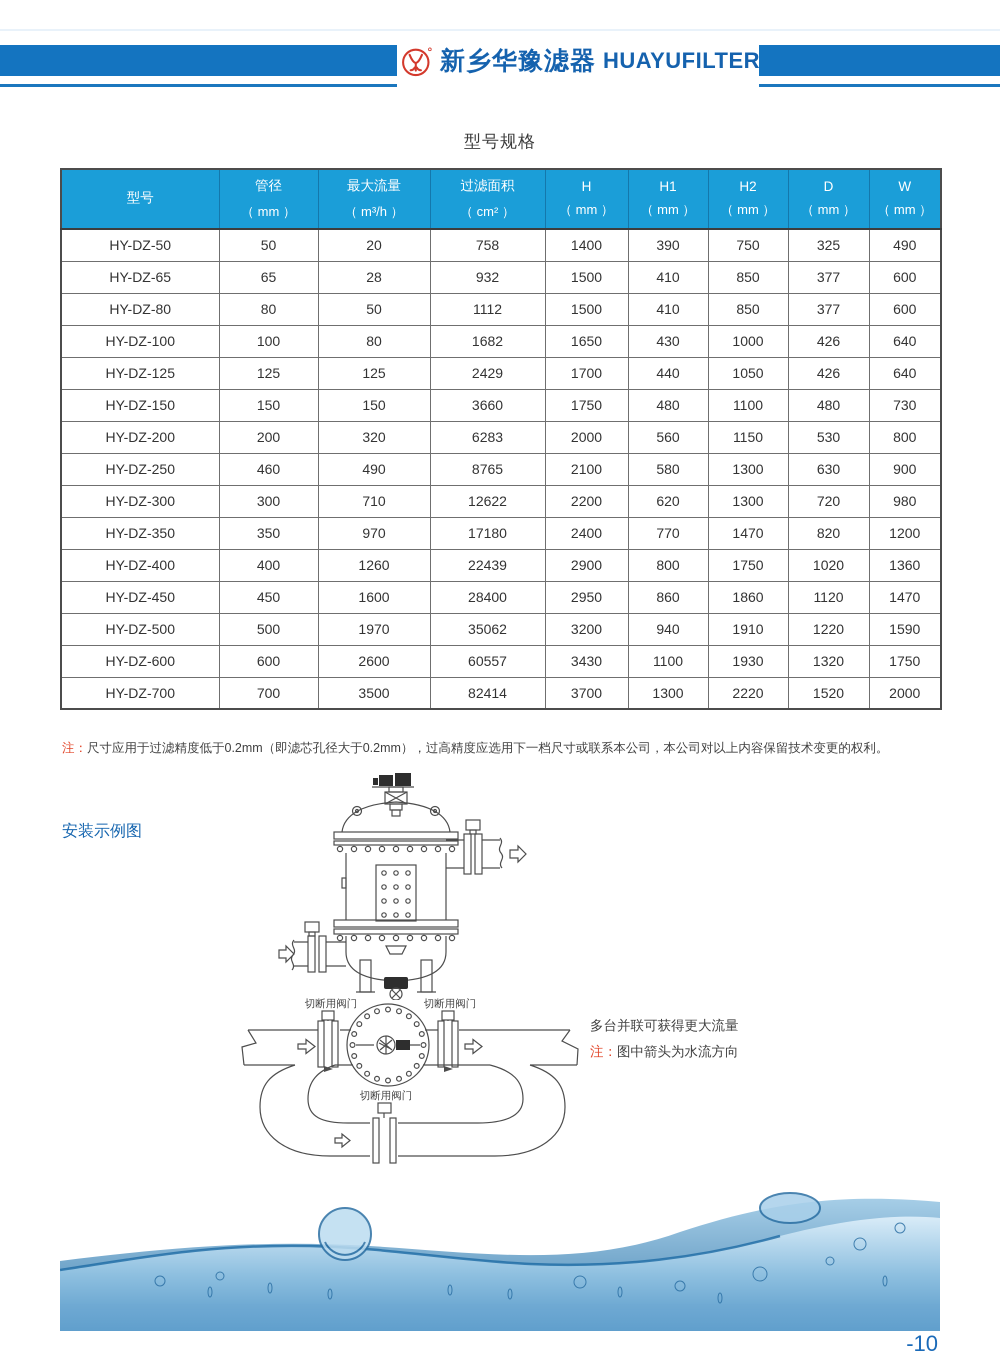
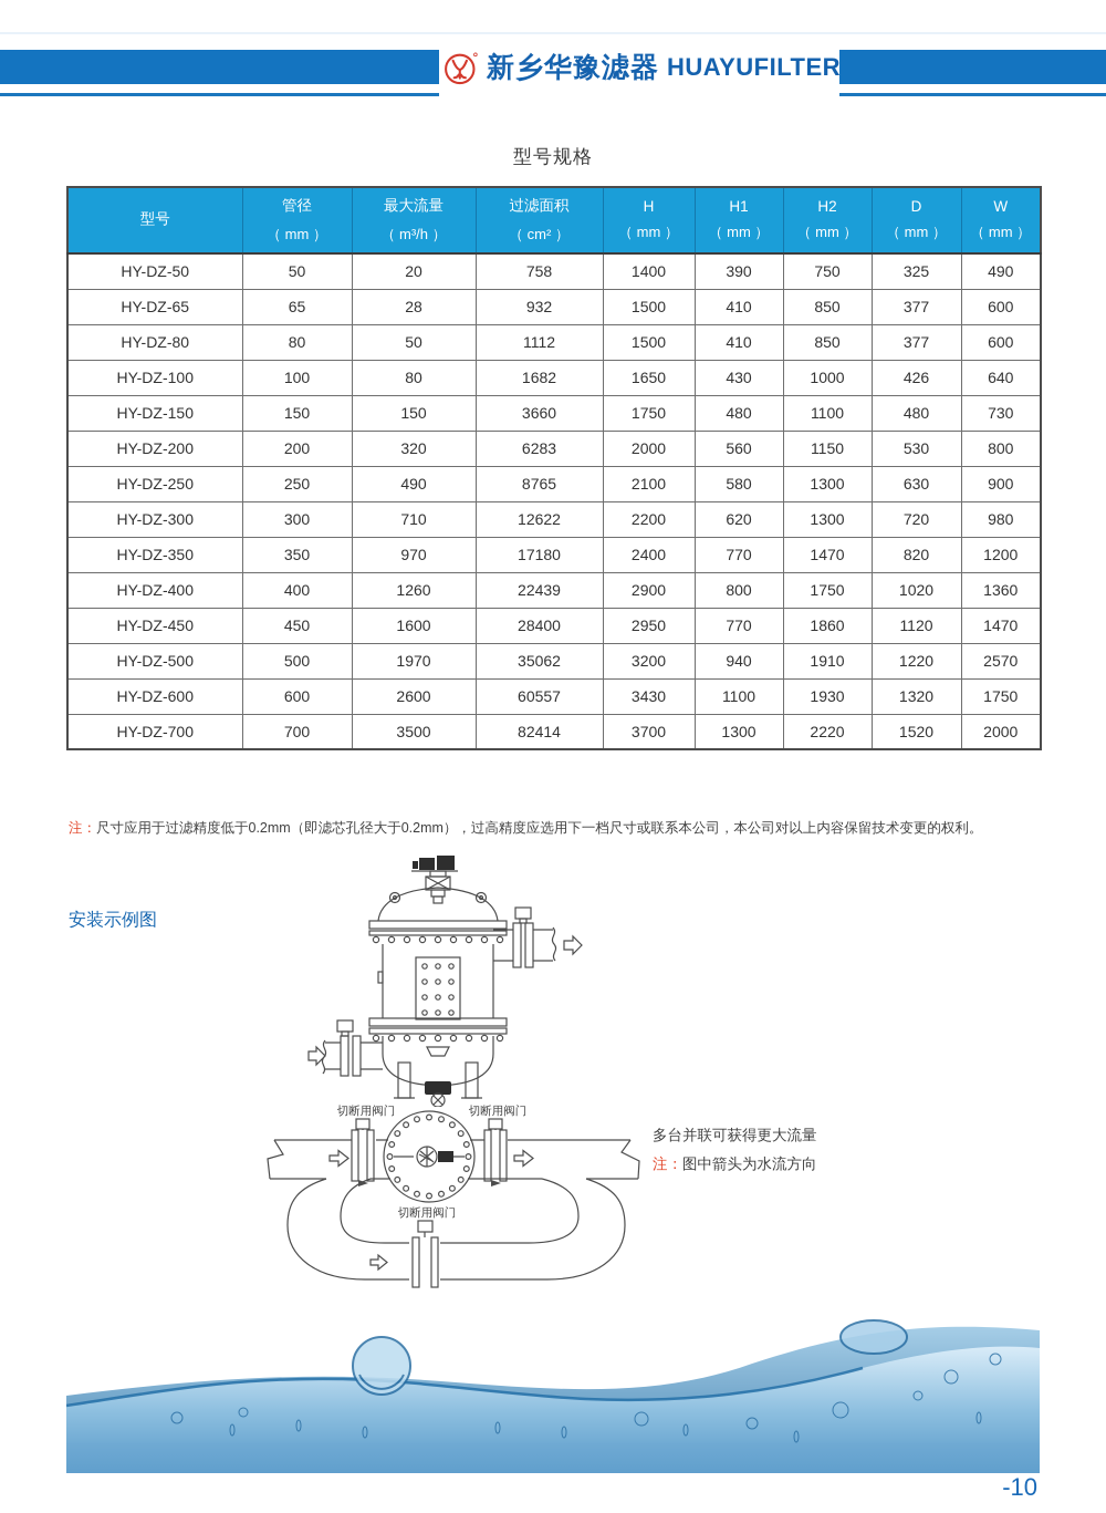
  新乡华豫滤器
  HUAYUFILTER
  型号规格
  型号	管径（ mm ）	最大流量（ m³/h ）	过滤面积（ cm² ）	H（ mm ）	H1（ mm ）	H2（ mm ）	D（ mm ）	W（ mm ）
  HY-DZ-50	50	20	758	1400	390	750	325	490
  HY-DZ-65	65	28	932	1500	410	850	377	600
  HY-DZ-80	80	50	1112	1500	410	850	377	600
  HY-DZ-100	100	80	1682	1650	430	1000	426	640
- HY-DZ-125	125	125	2429	1700	440	1050	426	640
  HY-DZ-150	150	150	3660	1750	480	1100	480	730
  HY-DZ-200	200	320	6283	2000	560	1150	530	800
- HY-DZ-250	460	490	8765	2100	580	1300	630	900
+ HY-DZ-250	250	490	8765	2100	580	1300	630	900
  HY-DZ-300	300	710	12622	2200	620	1300	720	980
  HY-DZ-350	350	970	17180	2400	770	1470	820	1200
  HY-DZ-400	400	1260	22439	2900	800	1750	1020	1360
- HY-DZ-450	450	1600	28400	2950	860	1860	1120	1470
+ HY-DZ-450	450	1600	28400	2950	770	1860	1120	1470
- HY-DZ-500	500	1970	35062	3200	940	1910	1220	1590
+ HY-DZ-500	500	1970	35062	3200	940	1910	1220	2570
  HY-DZ-600	600	2600	60557	3430	1100	1930	1320	1750
  HY-DZ-700	700	3500	82414	3700	1300	2220	1520	2000
  注：尺寸应用于过滤精度低于0.2mm（即滤芯孔径大于0.2mm），过高精度应选用下一档尺寸或联系本公司，本公司对以上内容保留技术变更的权利。
  安装示例图
  切断用阀门
  切断用阀门
  切断用阀门
  多台并联可获得更大流量
  注：图中箭头为水流方向
  -10
